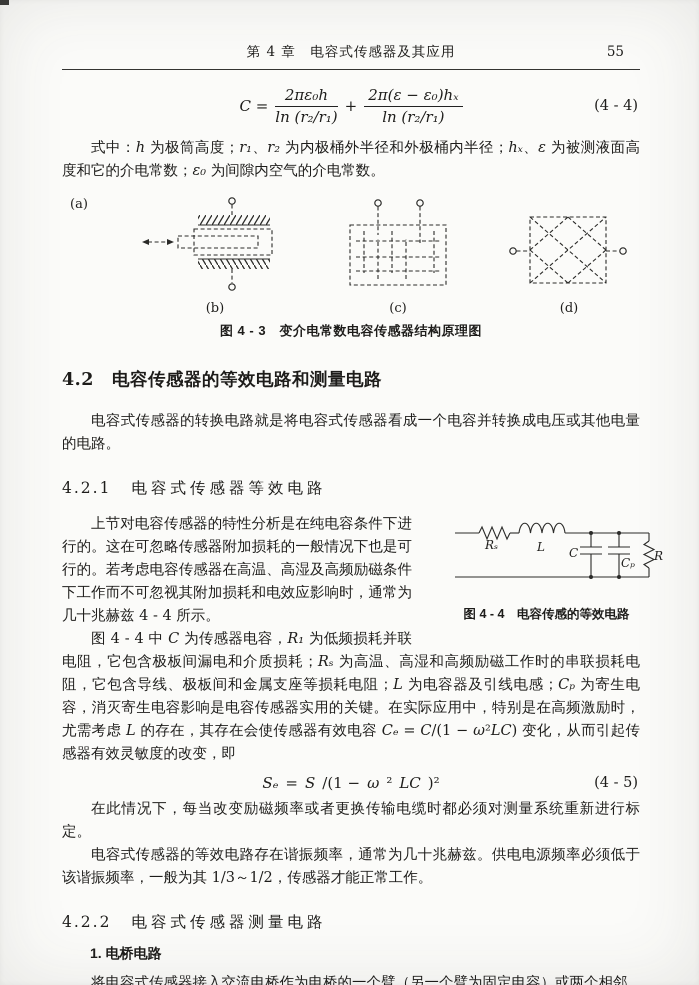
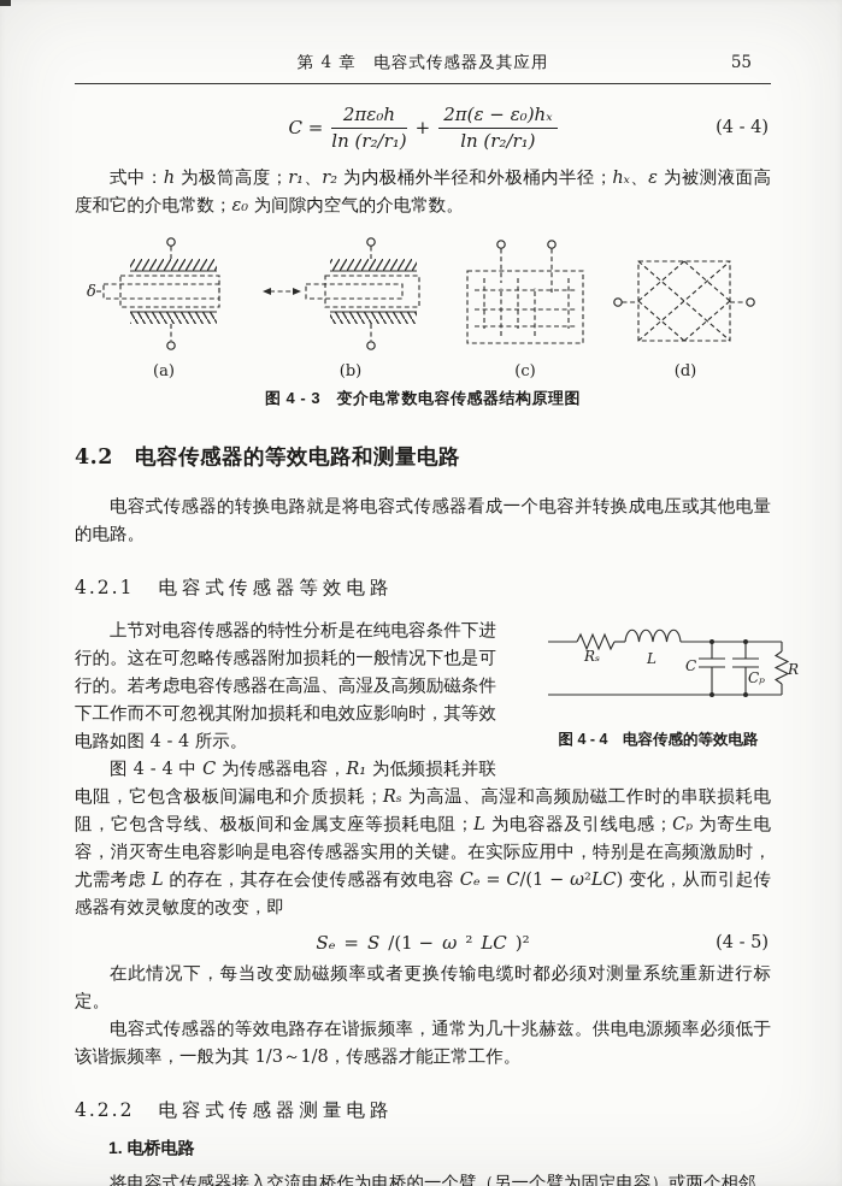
  第 4 章 电容式传感器及其应用
  55
  C =
  2πε₀h
  ln (r₂/r₁)
  +
  2π(ε − ε₀)hₓ
  ln (r₂/r₁)
  (4 - 4)
  式中：h 为极筒高度；r₁、r₂ 为内极桶外半径和外极桶内半径；hₓ、ε 为被测液面高度和它的介电常数；ε₀ 为间隙内空气的介电常数。
+ δ
  (a)
  (b)
  (c)
  (d)
  图 4 - 3 变介电常数电容传感器结构原理图
  4.2 电容传感器的等效电路和测量电路
  电容式传感器的转换电路就是将电容式传感器看成一个电容并转换成电压或其他电量的电路。
  4.2.1 电容式传感器等效电路
  Rₛ
  L
  C
  Cₚ
  图 4 - 4 电容传感的等效电路
- 上节对电容传感器的特性分析是在纯电容条件下进行的。这在可忽略传感器附加损耗的一般情况下也是可行的。若考虑电容传感器在高温、高湿及高频励磁条件下工作而不可忽视其附加损耗和电效应影响时，通常为几十兆赫兹 4 - 4 所示。
+ 上节对电容传感器的特性分析是在纯电容条件下进行的。这在可忽略传感器附加损耗的一般情况下也是可行的。若考虑电容传感器在高温、高湿及高频励磁条件下工作而不可忽视其附加损耗和电效应影响时，其等效电路如图 4 - 4 所示。
  图 4 - 4 中 C 为传感器电容，R₁ 为低频损耗并联电阻，它包含极板间漏电和介质损耗；Rₛ 为高温、高湿和高频励磁工作时的串联损耗电阻，它包含导线、极板间和金属支座等损耗电阻；L 为电容器及引线电感；Cₚ 为寄生电容，消灭寄生电容影响是电容传感器实用的关键。在实际应用中，特别是在高频激励时，尤需考虑 L 的存在，其存在会使传感器有效电容 Cₑ = C/(1 − ω²LC) 变化，从而引起传感器有效灵敏度的改变，即
  Sₑ
  =
  S
  /(1 −
  ω
  ²
  LC
  )²
  (4 - 5)
  在此情况下，每当改变励磁频率或者更换传输电缆时都必须对测量系统重新进行标定。
- 电容式传感器的等效电路存在谐振频率，通常为几十兆赫兹。供电电源频率必须低于该谐振频率，一般为其 1/3～1/2，传感器才能正常工作。
+ 电容式传感器的等效电路存在谐振频率，通常为几十兆赫兹。供电电源频率必须低于该谐振频率，一般为其 1/3～1/8，传感器才能正常工作。
  4.2.2 电容式传感器测量电路
  1. 电桥电路
  将电容式传感器接入交流电桥作为电桥的一个臂（另一个臂为固定电容）或两个相邻
